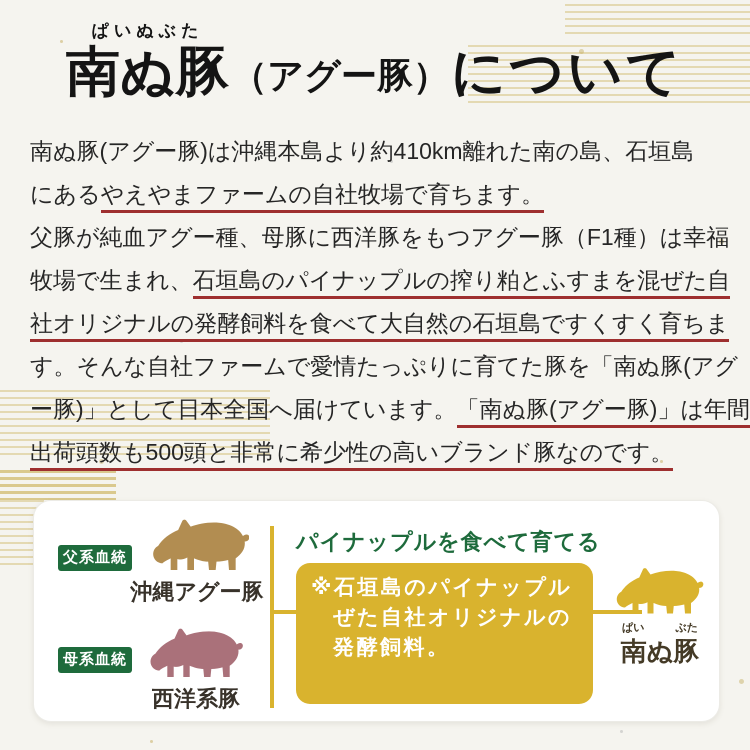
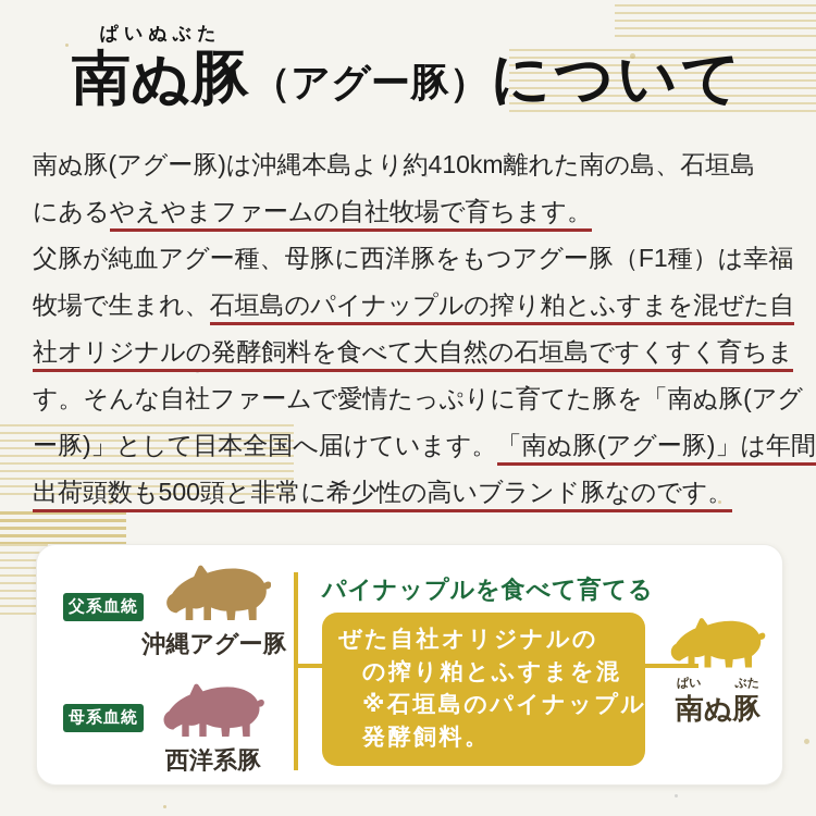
  ぱいぬぶた
  南ぬ豚
  （アグー豚）
  について
  南ぬ豚(アグー豚)は沖縄本島より約410km離れた南の島、石垣島
  にあるやえやまファームの自社牧場で育ちます。
  父豚が純血アグー種、母豚に西洋豚をもつアグー豚（F1種）は幸福
  牧場で生まれ、石垣島のパイナップルの搾り粕とふすまを混ぜた自
  社オリジナルの発酵飼料を食べて大自然の石垣島ですくすく育ちま
  す。そんな自社ファームで愛情たっぷりに育てた豚を「南ぬ豚(アグ
  ー豚)」として日本全国へ届けています。「南ぬ豚(アグー豚)」は年間
  出荷頭数も500頭と非常に希少性の高いブランド豚なのです。
  父系血統
  沖縄アグー豚
  母系血統
  西洋系豚
  パイナップルを食べて育てる
- ※石垣島のパイナップル
+ ぜた自社オリジナルの
+ の搾り粕とふすまを混
- ぜた自社オリジナルの
+ ※石垣島のパイナップル
  発酵飼料。
  ぱい
  ぶた
  南ぬ豚
